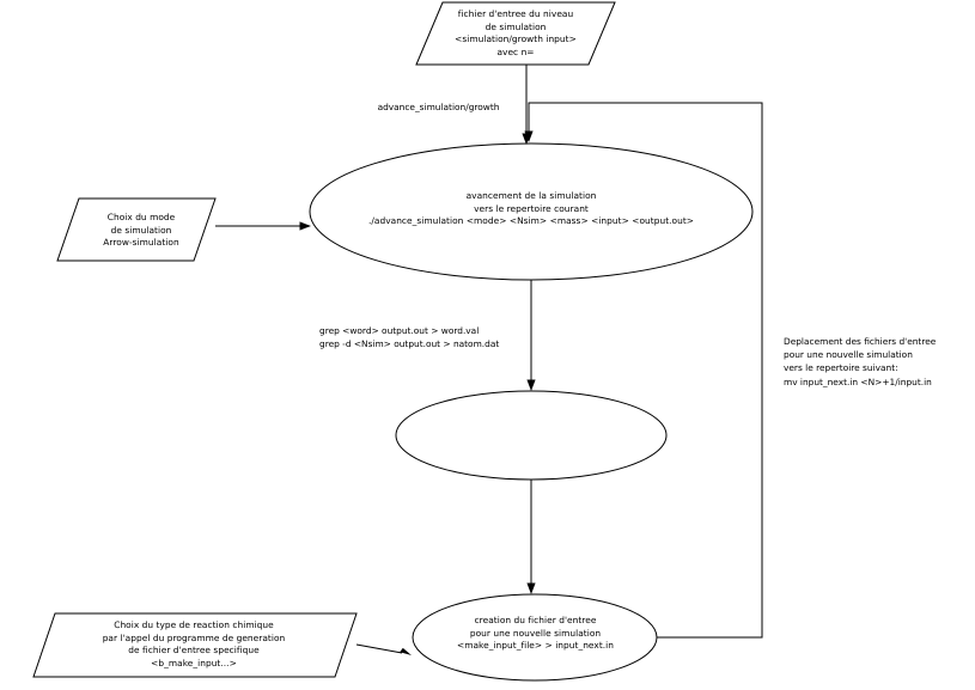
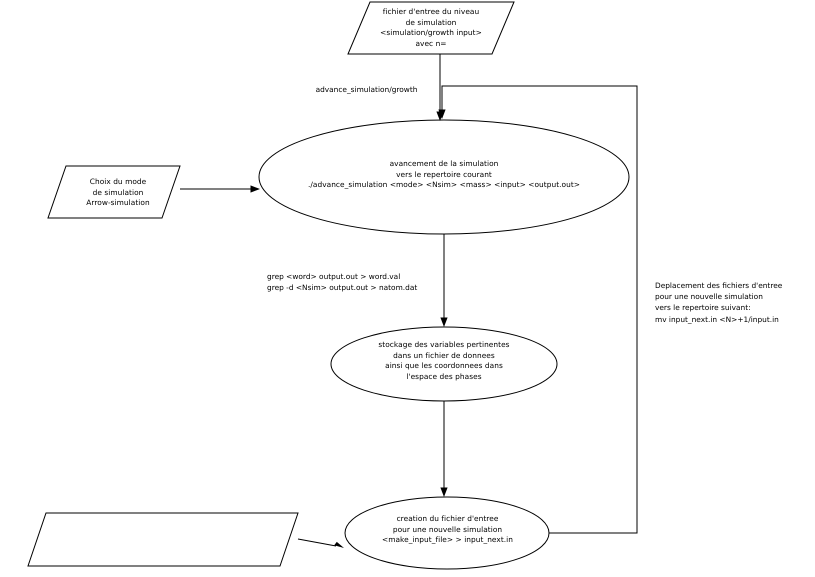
  fichier d'entree du niveau
  de simulation
  <simulation/growth input>
  avec n=
  Choix du mode
  de simulation
  Arrow-simulation
  avancement de la simulation
  vers le repertoire courant
  ./advance_simulation <mode> <Nsim> <mass> <input> <output.out>
+ stockage des variables pertinentes
+ dans un fichier de donnees
+ ainsi que les coordonnees dans
+ l'espace des phases
  creation du fichier d'entree
  pour une nouvelle simulation
  <make_input_file> > input_next.in
- Choix du type de reaction chimique
- par l'appel du programme de generation
- de fichier d'entree specifique
- <b_make_input...>
  advance_simulation/growth
  grep <word> output.out > word.val
  grep -d <Nsim> output.out > natom.dat
  Deplacement des fichiers d'entree
  pour une nouvelle simulation
  vers le repertoire suivant:
  mv input_next.in <N>+1/input.in
